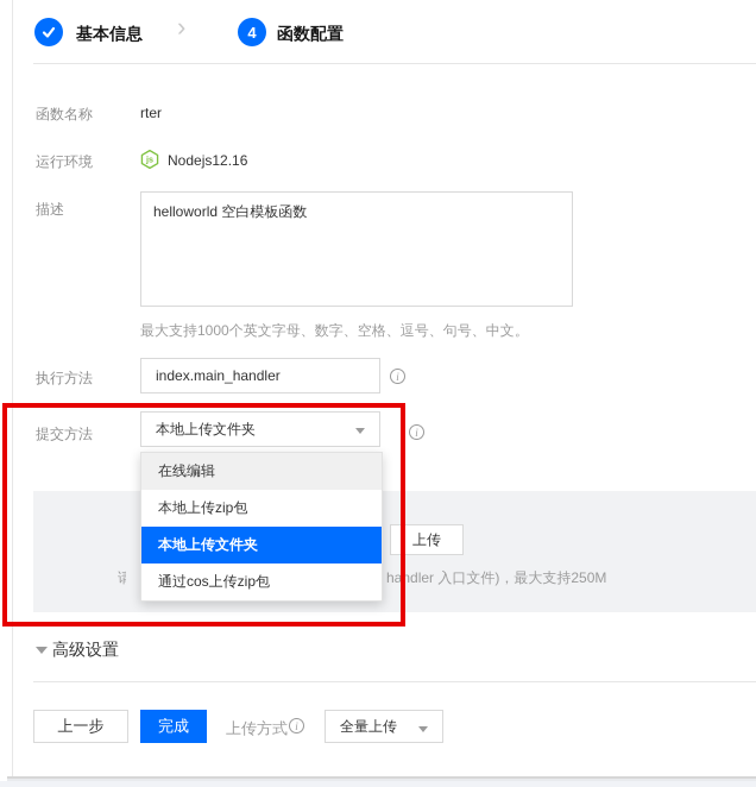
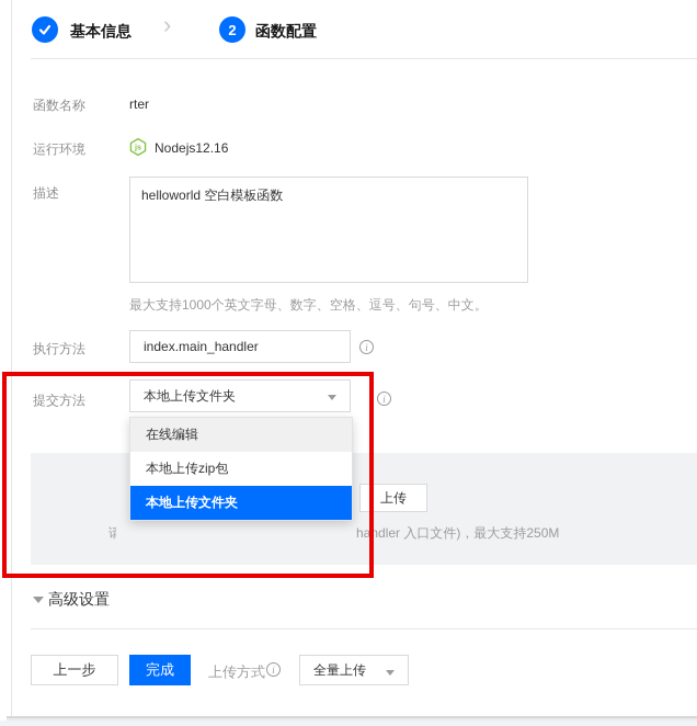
  基本信息
  ›
- 4
+ 2
  函数配置
  函数名称
  rter
  运行环境
  js
  Nodejs12.16
  描述
  helloworld 空白模板函数
  最大支持1000个英文字母、数字、空格、逗号、句号、中文。
  执行方法
  index.main_handler
  i
  提交方法
  本地上传文件夹
  i
  上传
  请
  handler 入口文件)，最大支持250M
  在线编辑
  本地上传zip包
  本地上传文件夹
- 通过cos上传zip包
  高级设置
  上一步
  完成
  上传方式
  i
  全量上传
